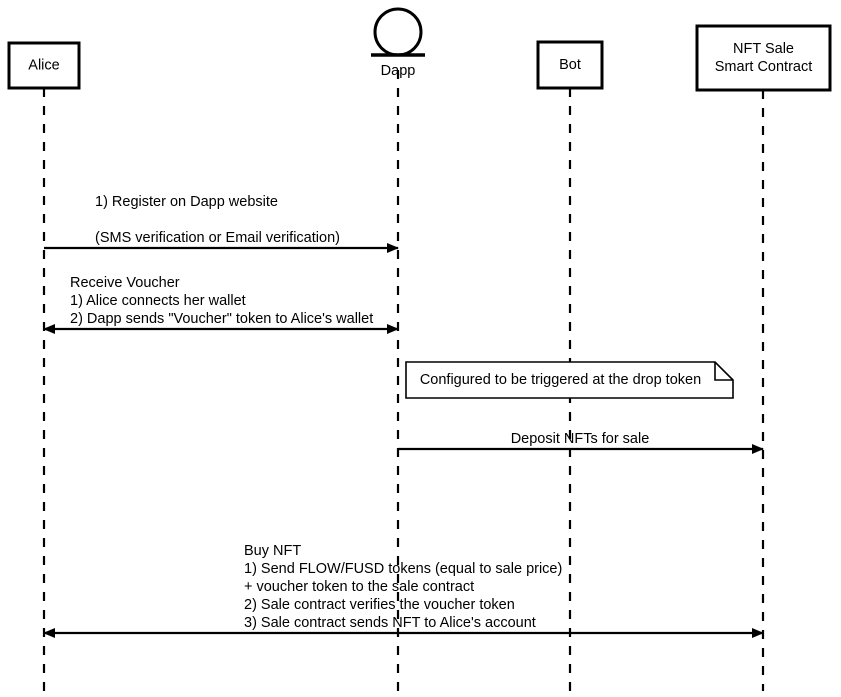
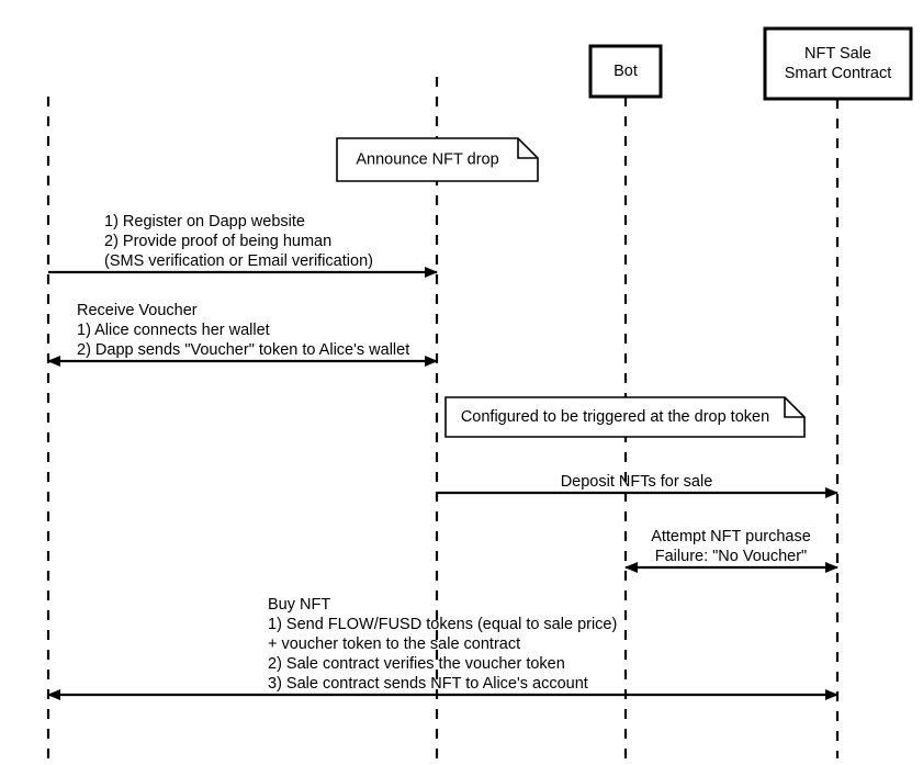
  1) Register on Dapp website
+ 2) Provide proof of being human
  (SMS verification or Email verification)
  Receive Voucher
  1) Alice connects her wallet
  2) Dapp sends "Voucher" token to Alice's wallet
  Deposit NFTs for sale
+ Attempt NFT purchase
+ Failure: "No Voucher"
  Buy NFT
  1) Send FLOW/FUSD tokens (equal to sale price)
  + voucher token to the sale contract
  2) Sale contract verifies the voucher token
  3) Sale contract sends NFT to Alice's account
+ Announce NFT drop
  Configured to be triggered at the drop token
- Alice
- Dapp
  Bot
  NFT Sale
  Smart Contract
